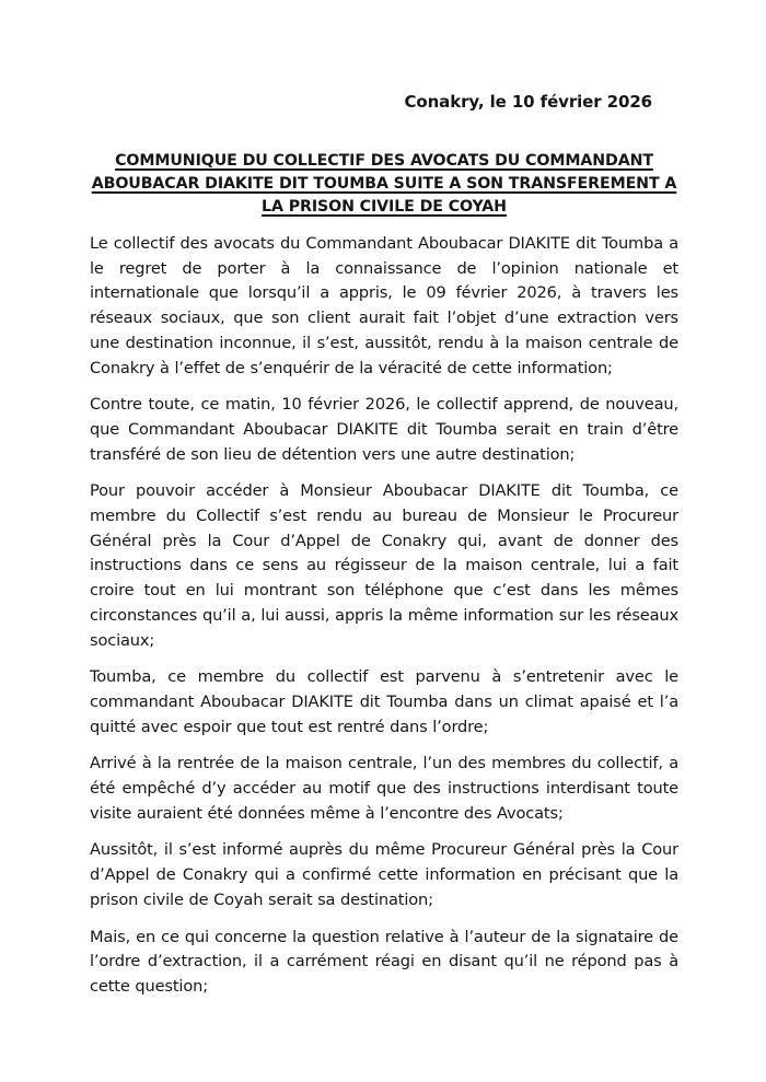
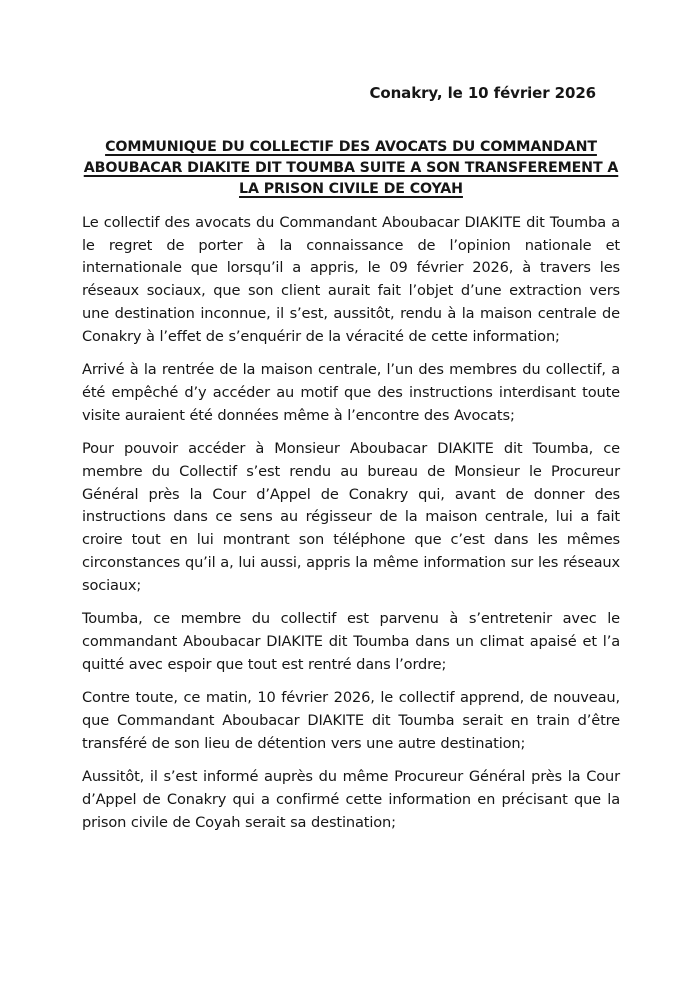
  Conakry, le 10 février 2026
  COMMUNIQUE DU COLLECTIF DES AVOCATS DU COMMANDANT ABOUBACAR DIAKITE DIT TOUMBA SUITE A SON TRANSFEREMENT A LA PRISON CIVILE DE COYAH
  Le collectif des avocats du Commandant Aboubacar DIAKITE dit Toumba a le regret de porter à la connaissance de l’opinion nationale et internationale que lorsqu’il a appris, le 09 février 2026, à travers les réseaux sociaux, que son client aurait fait l’objet d’une extraction vers une destination inconnue, il s’est, aussitôt, rendu à la maison centrale de Conakry à l’effet de s’enquérir de la véracité de cette information;
- Contre toute, ce matin, 10 février 2026, le collectif apprend, de nouveau, que Commandant Aboubacar DIAKITE dit Toumba serait en train d’être transféré de son lieu de détention vers une autre destination;
+ Arrivé à la rentrée de la maison centrale, l’un des membres du collectif, a été empêché d’y accéder au motif que des instructions interdisant toute visite auraient été données même à l’encontre des Avocats;
  Pour pouvoir accéder à Monsieur Aboubacar DIAKITE dit Toumba, ce membre du Collectif s’est rendu au bureau de Monsieur le Procureur Général près la Cour d’Appel de Conakry qui, avant de donner des instructions dans ce sens au régisseur de la maison centrale, lui a fait croire tout en lui montrant son téléphone que c’est dans les mêmes circonstances qu’il a, lui aussi, appris la même information sur les réseaux sociaux;
  Toumba, ce membre du collectif est parvenu à s’entretenir avec le commandant Aboubacar DIAKITE dit Toumba dans un climat apaisé et l’a quitté avec espoir que tout est rentré dans l’ordre;
- Arrivé à la rentrée de la maison centrale, l’un des membres du collectif, a été empêché d’y accéder au motif que des instructions interdisant toute visite auraient été données même à l’encontre des Avocats;
+ Contre toute, ce matin, 10 février 2026, le collectif apprend, de nouveau, que Commandant Aboubacar DIAKITE dit Toumba serait en train d’être transféré de son lieu de détention vers une autre destination;
  Aussitôt, il s’est informé auprès du même Procureur Général près la Cour d’Appel de Conakry qui a confirmé cette information en précisant que la prison civile de Coyah serait sa destination;
- Mais, en ce qui concerne la question relative à l’auteur de la signataire de l’ordre d’extraction, il a carrément réagi en disant qu’il ne répond pas à cette question;
